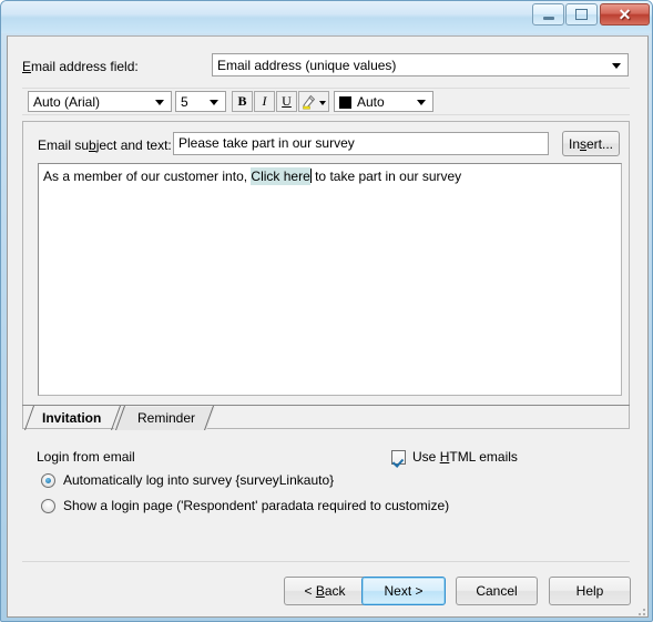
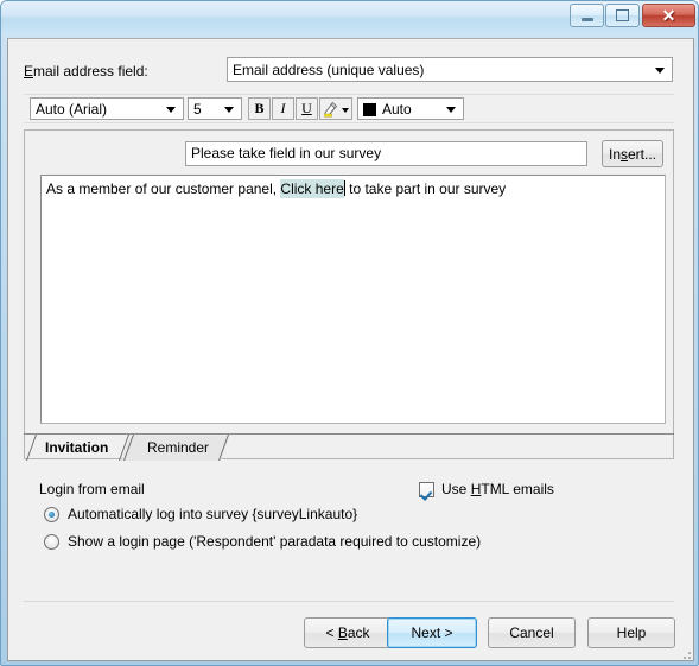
  ✕
  Email address field:
  Email address (unique values)
  Auto (Arial)
  5
  B
  I
  U
  Auto
- Email subject and text:
- Please take part in our survey
+ Please take field in our survey
  Insert...
- As a member of our customer into, Click here to take part in our survey
+ As a member of our customer panel, Click here to take part in our survey
  Invitation
  Reminder
  Login from email
  Automatically log into survey {surveyLinkauto}
  Show a login page ('Respondent' paradata required to customize)
  Use HTML emails
  < Back
  Next >
  Cancel
  Help
